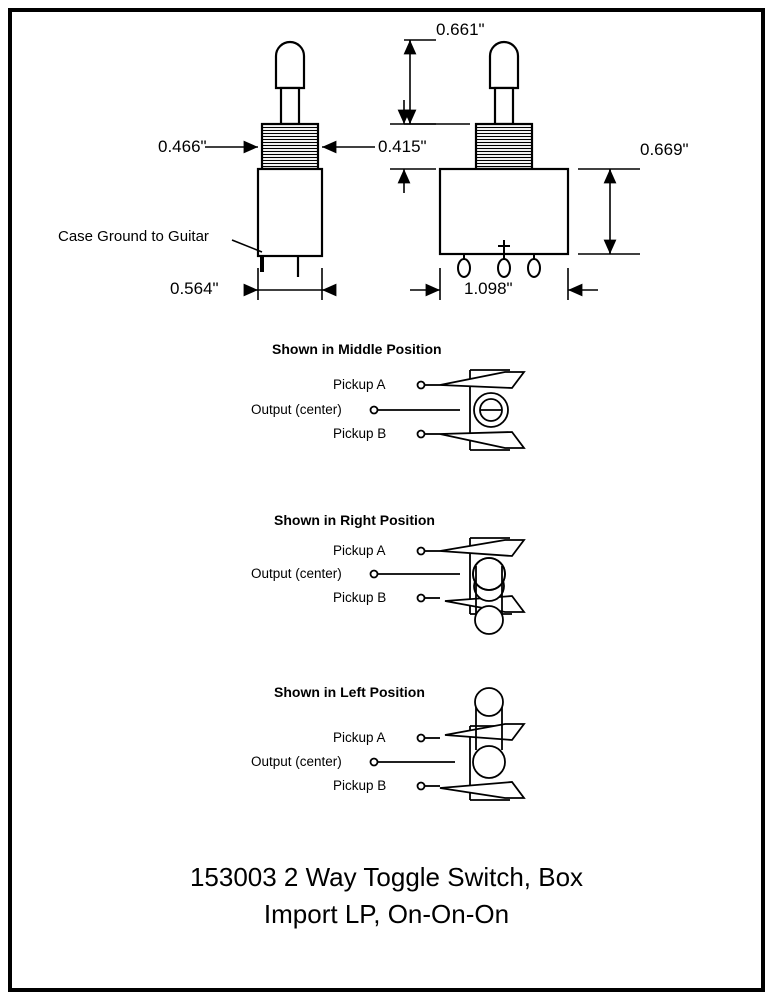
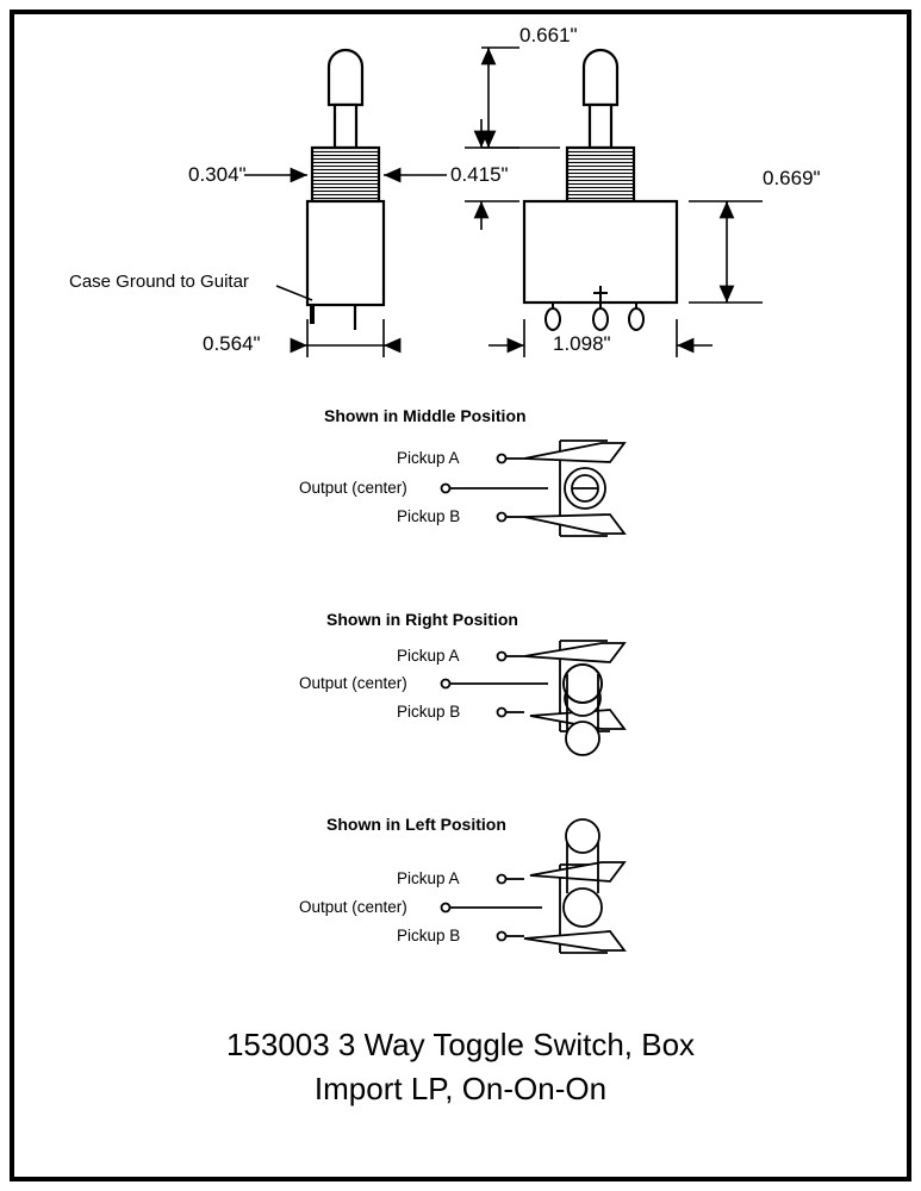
- 0.466"
+ 0.304"
  0.564"
  0.415"
  0.661"
  1.098"
  0.669"
  Case Ground to Guitar
  Shown in Middle Position
  Pickup A
  Output (center)
  Pickup B
  Shown in Right Position
  Pickup A
  Output (center)
  Pickup B
  Shown in Left Position
  Pickup A
  Output (center)
  Pickup B
- 153003 2 Way Toggle Switch, Box
+ 153003 3 Way Toggle Switch, Box
  Import LP, On-On-On
